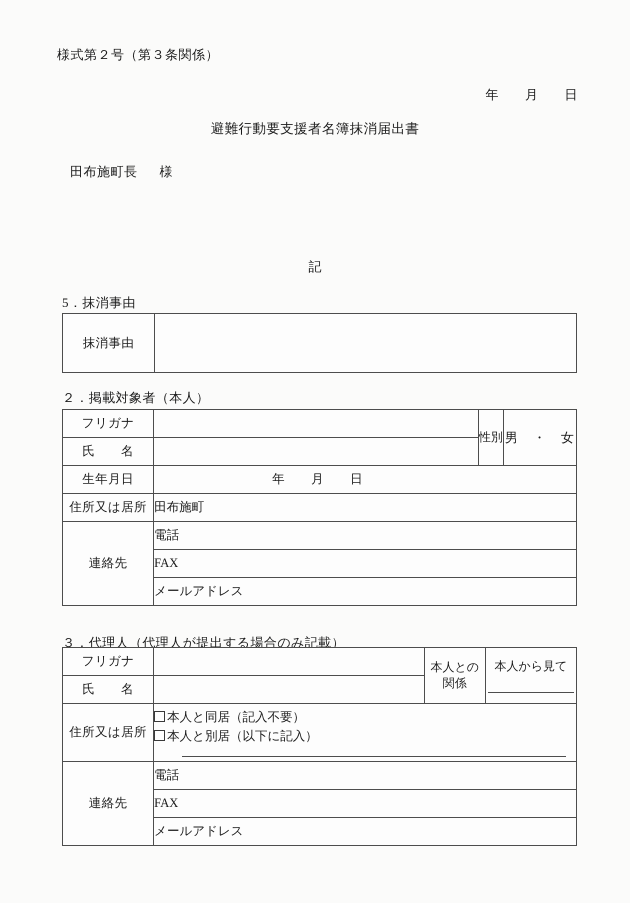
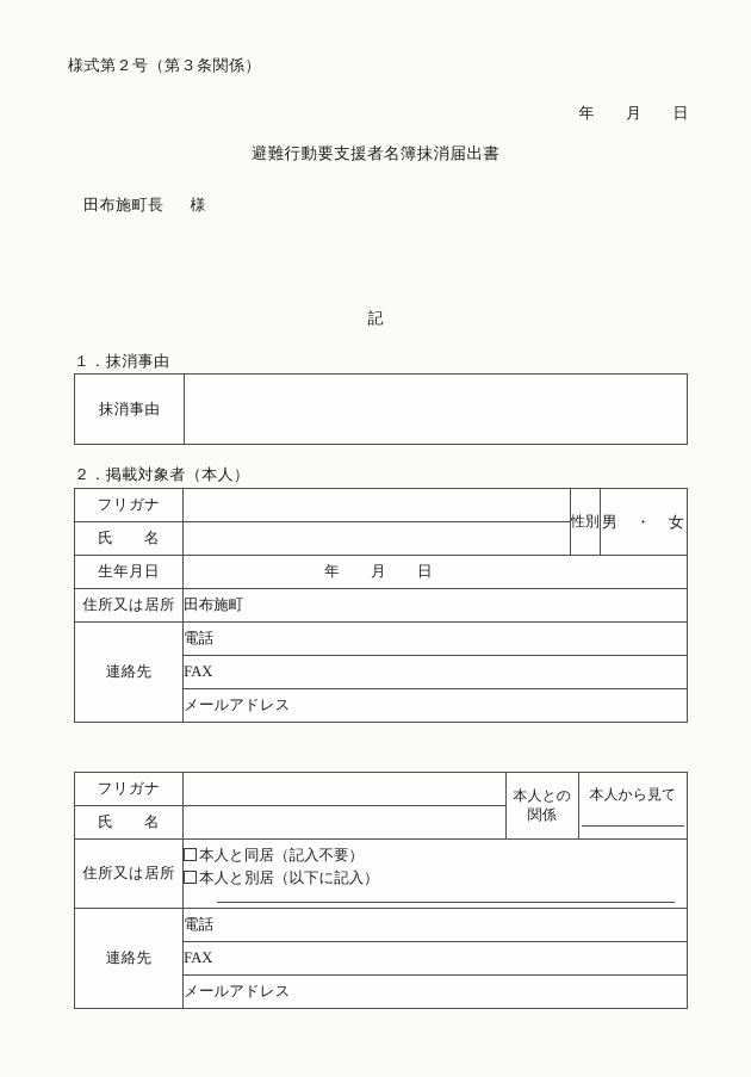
  様式第２号（第３条関係）
  年 月 日
  避難行動要支援者名簿抹消届出書
  田布施町長 様
  記
- 5．抹消事由
+ １．抹消事由
  抹消事由
  ２．掲載対象者（本人）
  フリガナ		性別	男 ・ 女
  氏 名
  生年月日	年 月 日
  住所又は居所	田布施町
  連絡先	電話
  FAX
  メールアドレス
- ３．代理人（代理人が提出する場合のみ記載）
  フリガナ		本人との関係	本人から見て
  氏 名
  住所又は居所	本人と同居（記入不要） 本人と別居（以下に記入）
  連絡先	電話
  FAX
  メールアドレス
